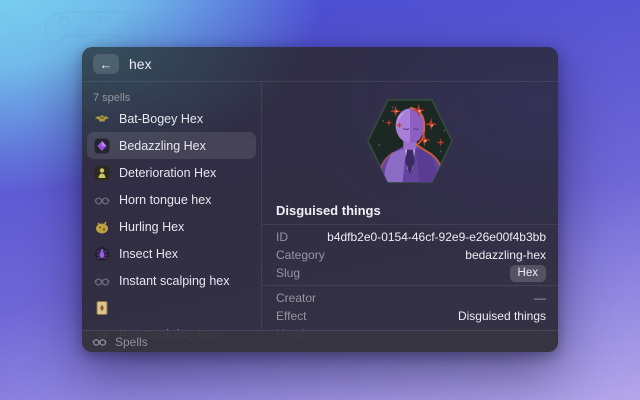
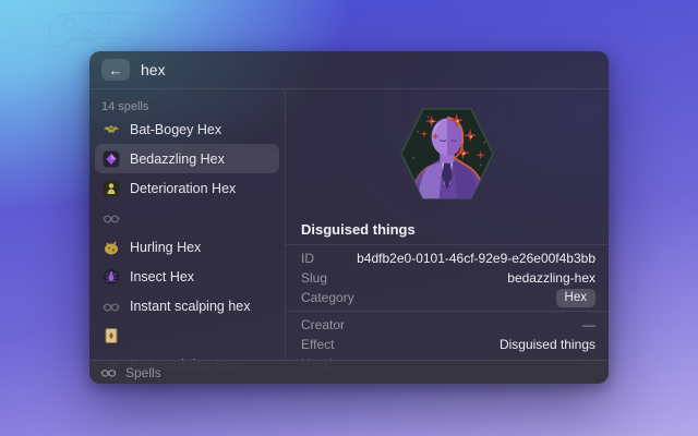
  ←
  hex
- 7 spells
+ 14 spells
  Bat-Bogey Hex
  Bedazzling Hex
  Deterioration Hex
- Horn tongue hex
  Hurling Hex
  Insect Hex
  Instant scalping hex
  Disguised things
  ID
- b4dfb2e0-0154-46cf-92e9-e26e00f4b3bb
+ b4dfb2e0-0101-46cf-92e9-e26e00f4b3bb
- Category
+ Slug
  bedazzling-hex
- Slug
+ Category
  Hex
  Creator
  —
  Effect
  Disguised things
  Spells
